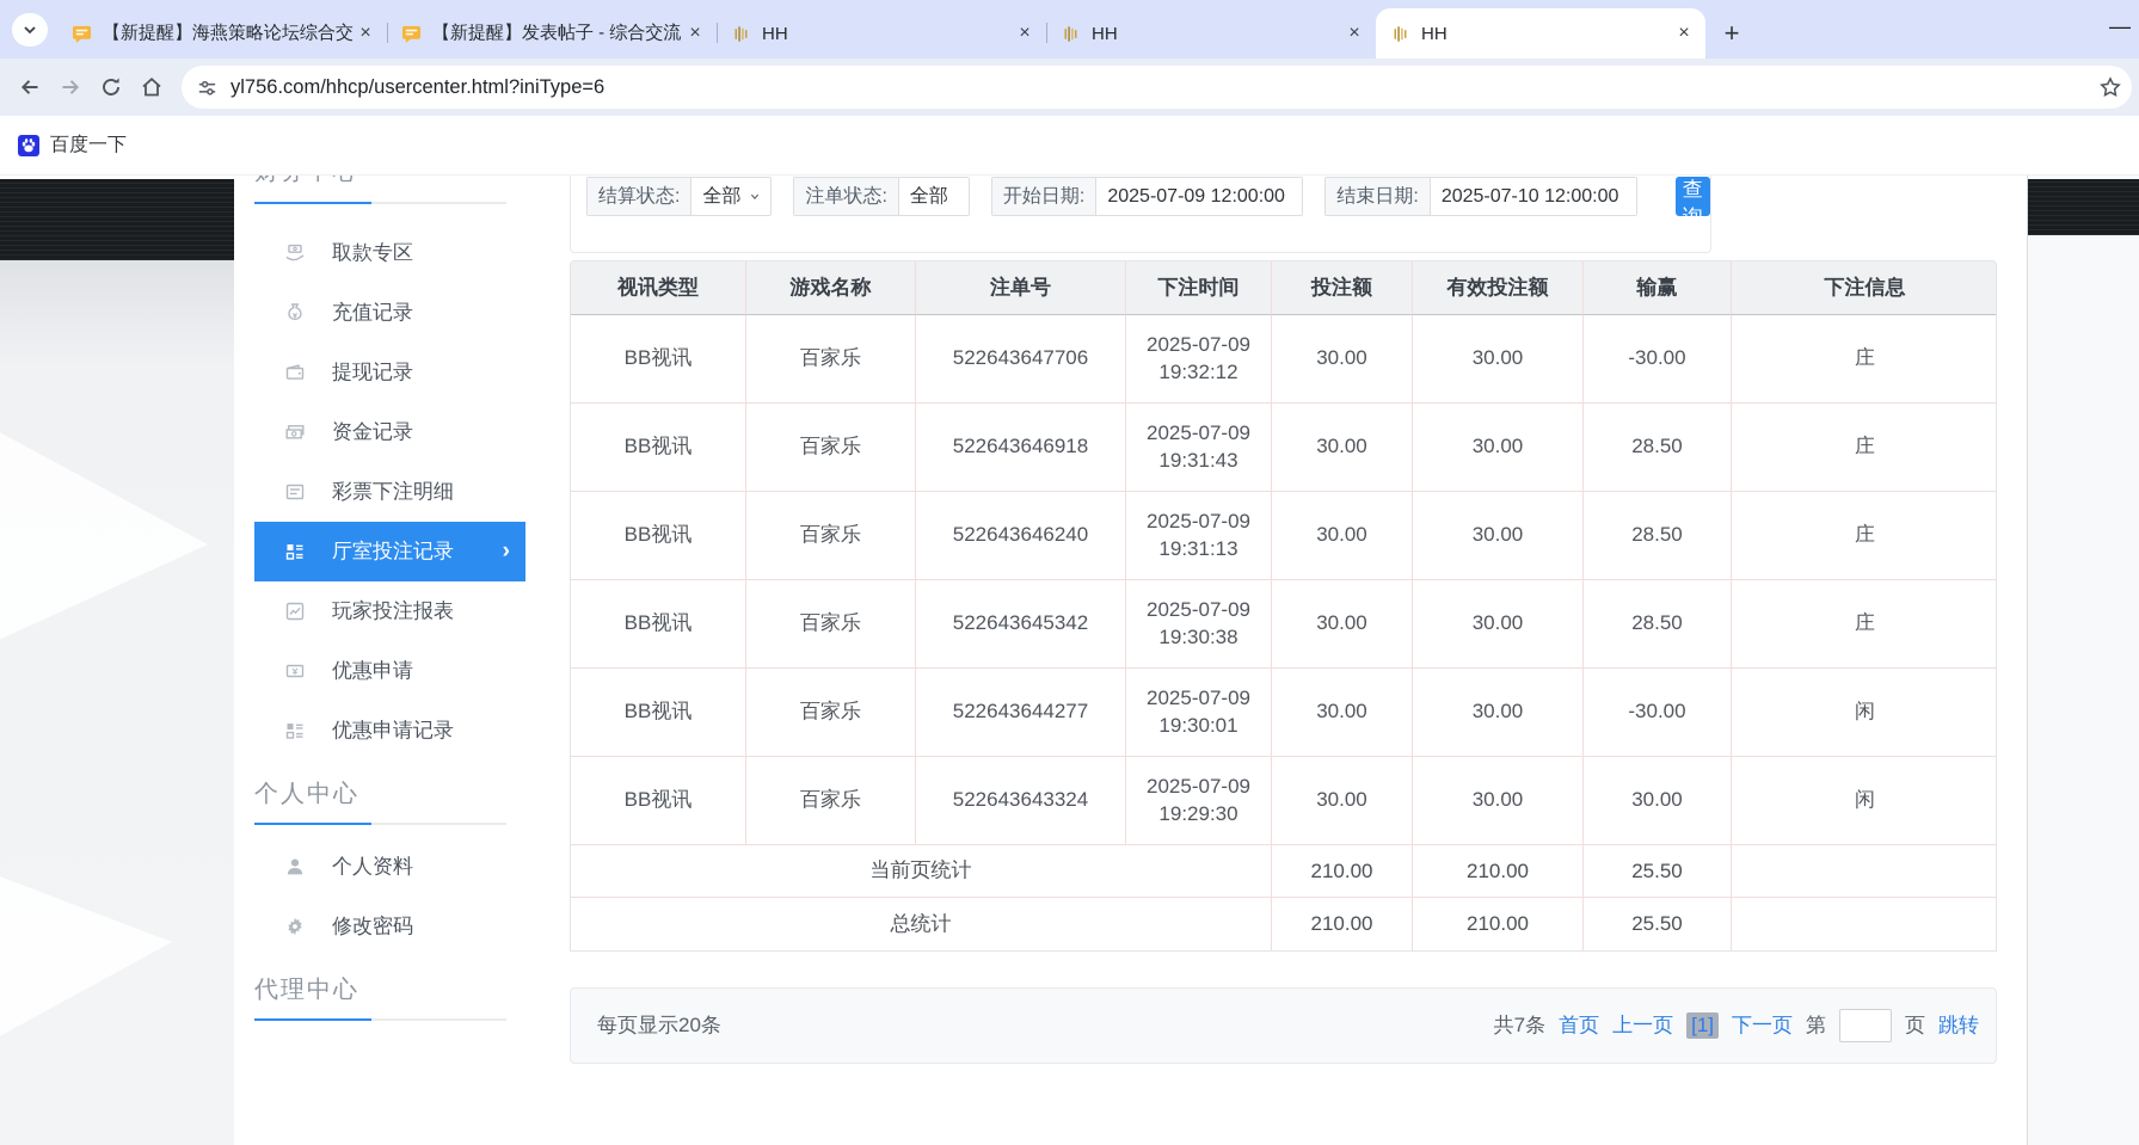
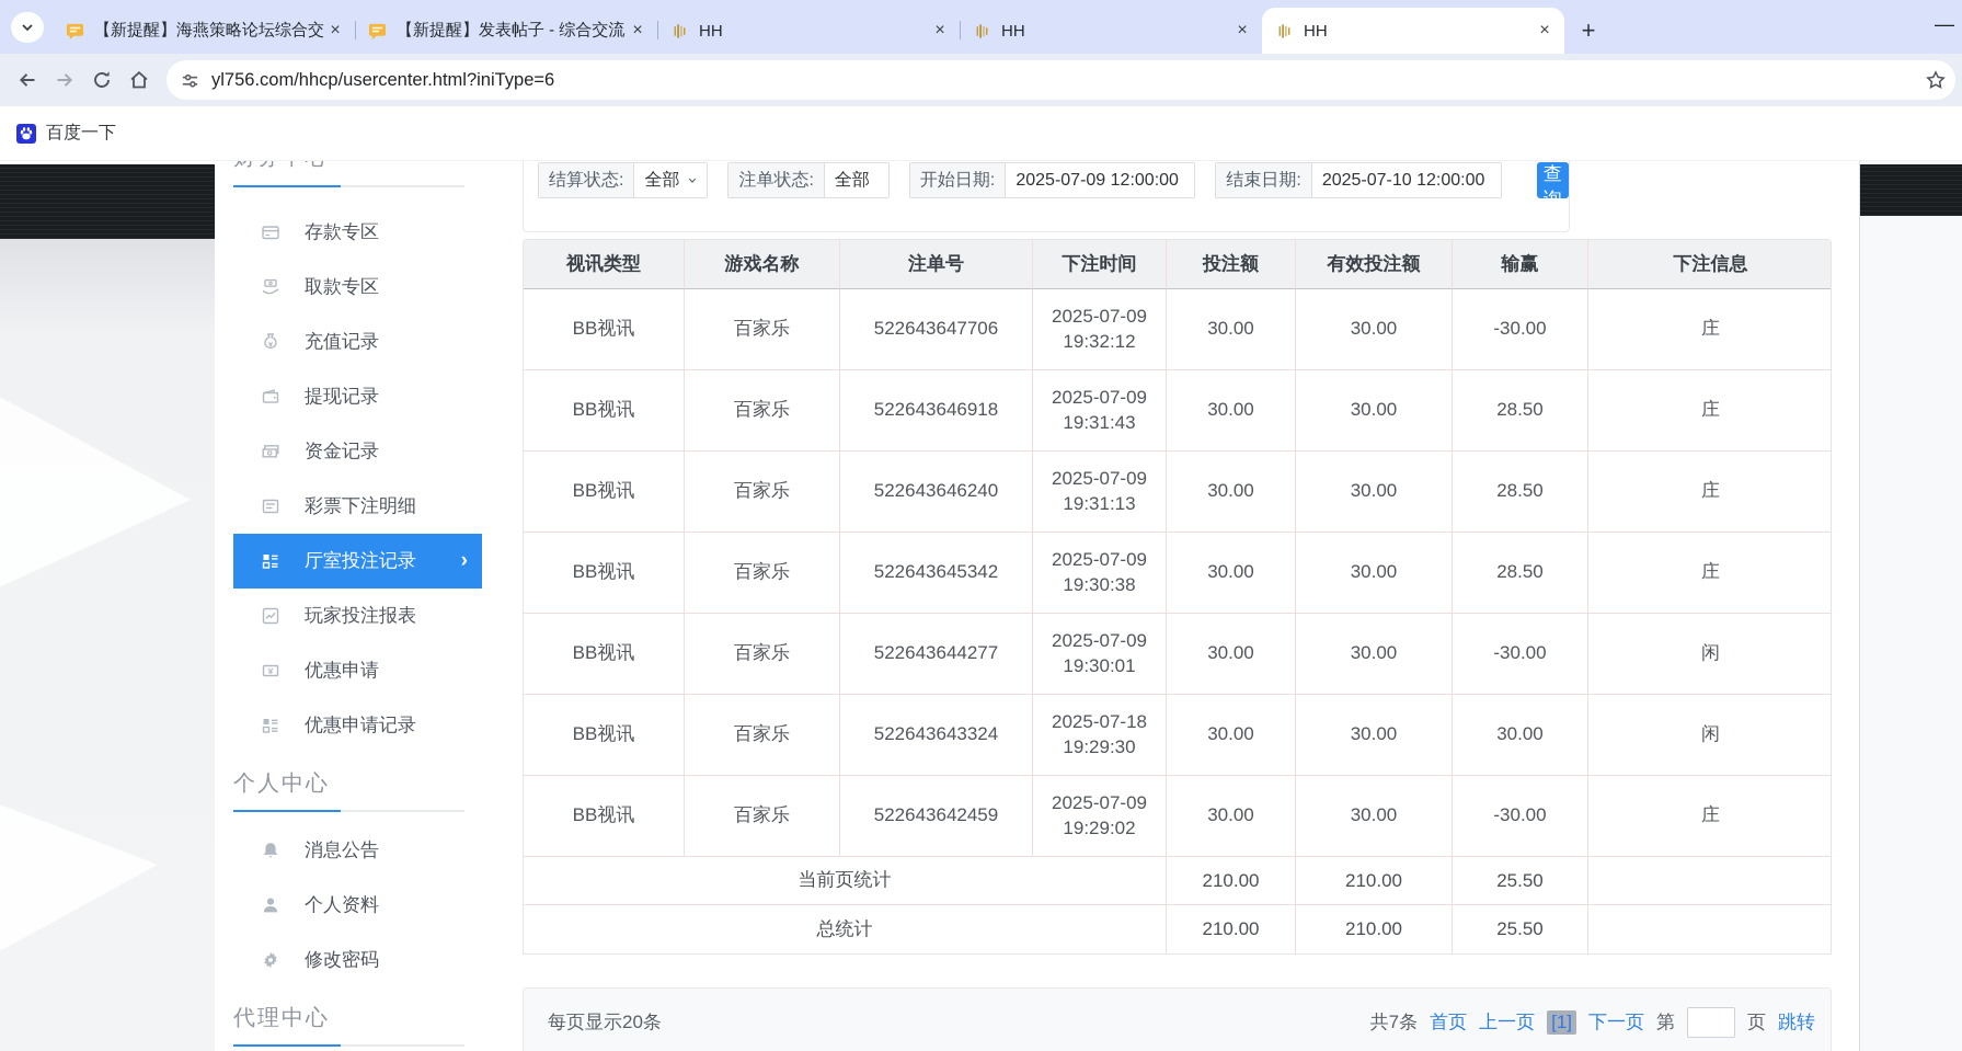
  【新提醒】海燕策略论坛综合交
  ×
  【新提醒】发表帖子 - 综合交流
  ×
  HH
  ×
  HH
  ×
  HH
  ×
  +
  —
  yl756.com/hhcp/usercenter.html?iniType=6
  百度一下
+ 存款专区
  取款专区
  充值记录
  提现记录
  资金记录
  彩票下注明细
  厅室投注记录
  ›
  玩家投注报表
  优惠申请
  优惠申请记录
  个人中心
+ 消息公告
  个人资料
  修改密码
  代理中心
  结算状态:
  全部
  注单状态:
  全部
  开始日期:
  2025-07-09 12:00:00
  结束日期:
  2025-07-10 12:00:00
  查询
  视讯类型	游戏名称	注单号	下注时间	投注额	有效投注额	输赢	下注信息
  BB视讯	百家乐	522643647706	2025-07-09 19:32:12	30.00	30.00	-30.00	庄
  BB视讯	百家乐	522643646918	2025-07-09 19:31:43	30.00	30.00	28.50	庄
  BB视讯	百家乐	522643646240	2025-07-09 19:31:13	30.00	30.00	28.50	庄
  BB视讯	百家乐	522643645342	2025-07-09 19:30:38	30.00	30.00	28.50	庄
  BB视讯	百家乐	522643644277	2025-07-09 19:30:01	30.00	30.00	-30.00	闲
- BB视讯	百家乐	522643643324	2025-07-09 19:29:30	30.00	30.00	30.00	闲
+ BB视讯	百家乐	522643643324	2025-07-18 19:29:30	30.00	30.00	30.00	闲
+ BB视讯	百家乐	522643642459	2025-07-09 19:29:02	30.00	30.00	-30.00	庄
  当前页统计	210.00	210.00	25.50
  总统计	210.00	210.00	25.50
  每页显示20条
  共7条
  首页
  上一页
  [1]
  下一页
  第
  页
  跳转
